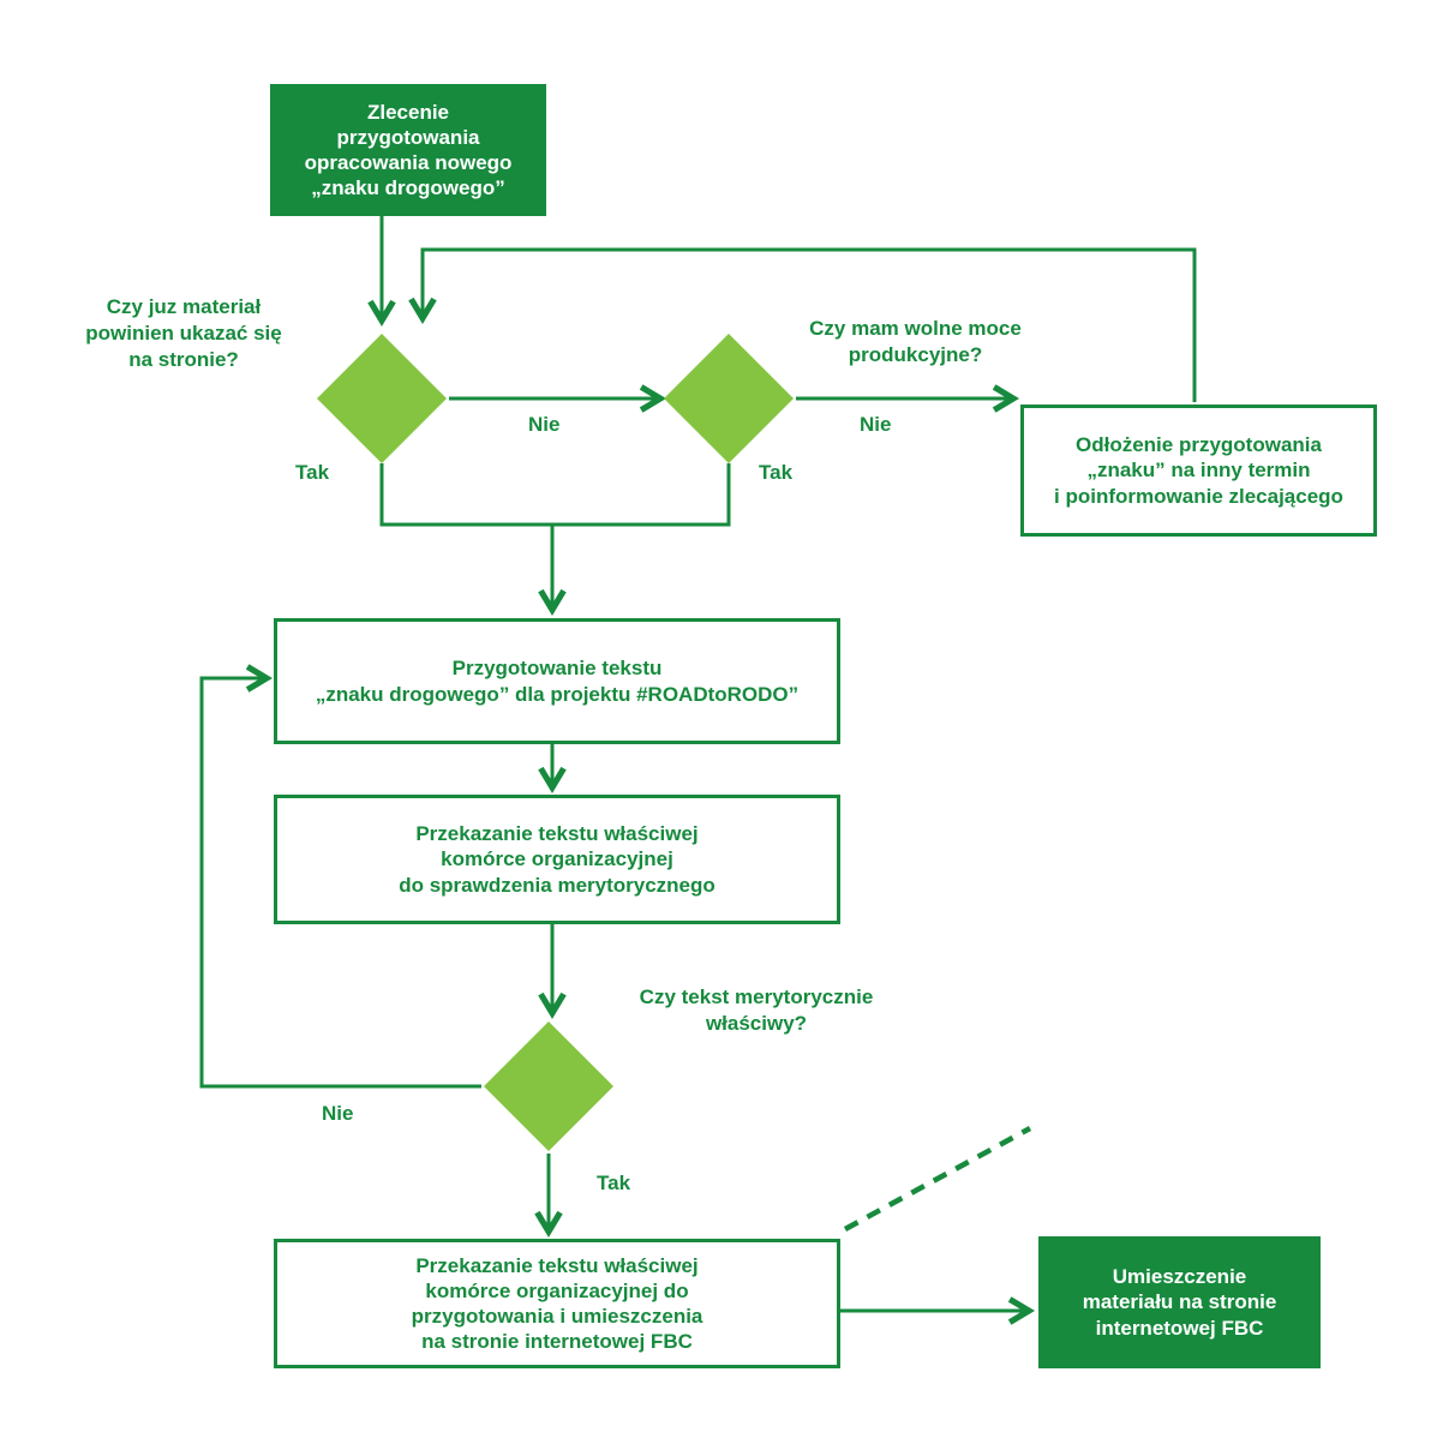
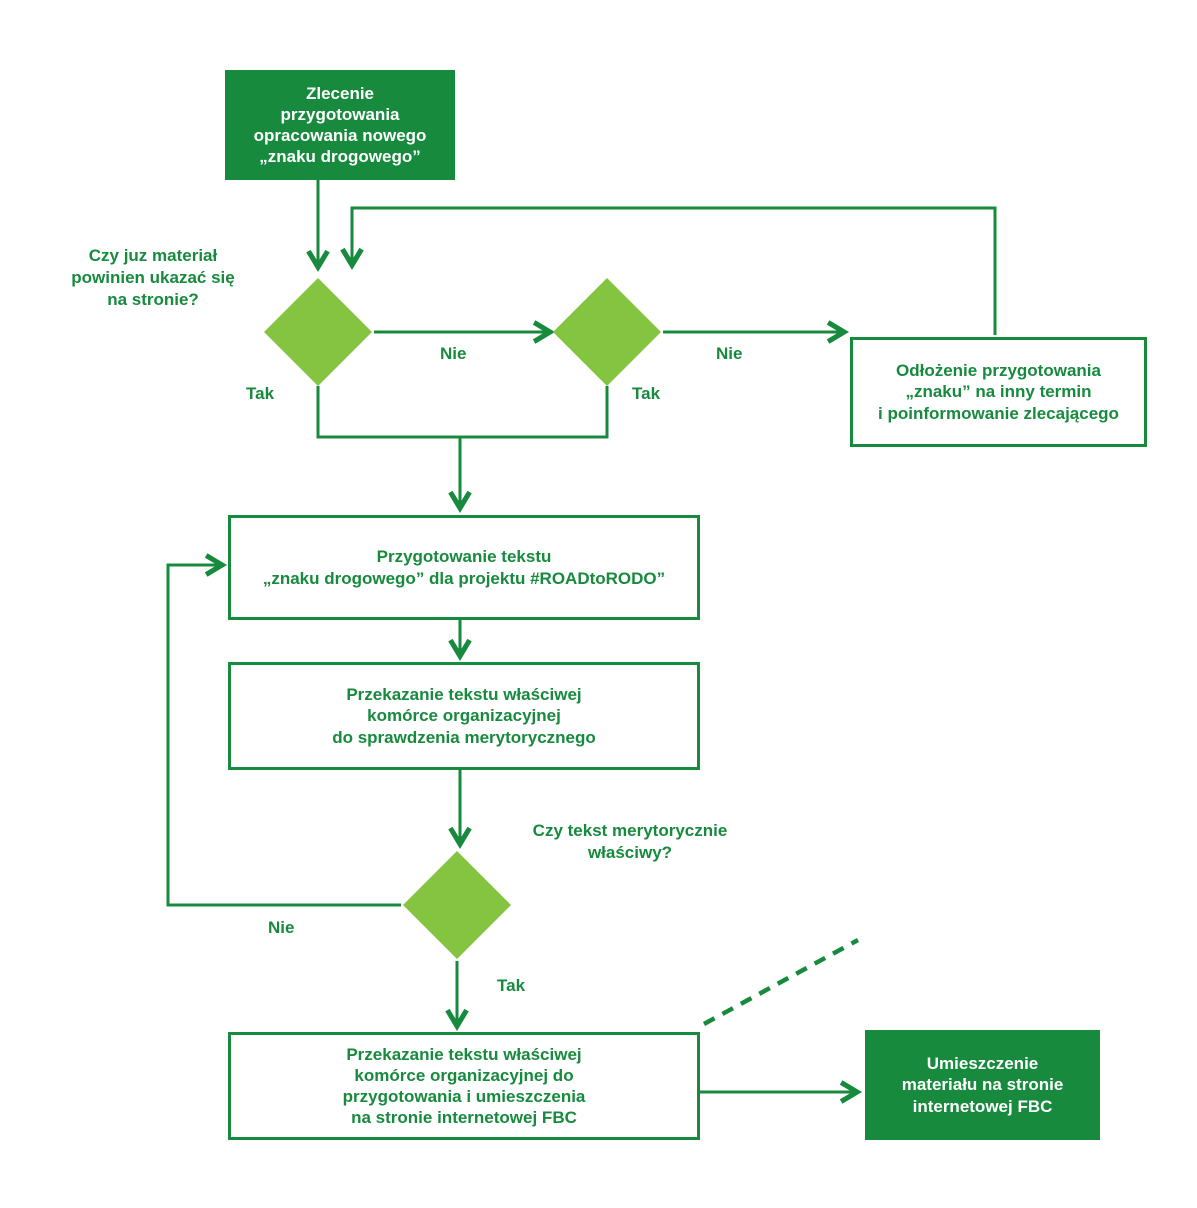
  Zlecenie
  przygotowania
  opracowania nowego
  „znaku drogowego”
  Odłożenie przygotowania
  „znaku” na inny termin
  i poinformowanie zlecającego
  Przygotowanie tekstu
  „znaku drogowego” dla projektu #ROADtoRODO”
  Przekazanie tekstu właściwej
  komórce organizacyjnej
  do sprawdzenia merytorycznego
  Przekazanie tekstu właściwej
  komórce organizacyjnej do
  przygotowania i umieszczenia
  na stronie internetowej FBC
  Umieszczenie
  materiału na stronie
  internetowej FBC
  Czy juz materiał
  powinien ukazać się
  na stronie?
- Czy mam wolne moce
- produkcyjne?
  Czy tekst merytorycznie
  właściwy?
  Tak
  Nie
  Tak
  Nie
  Nie
  Tak
